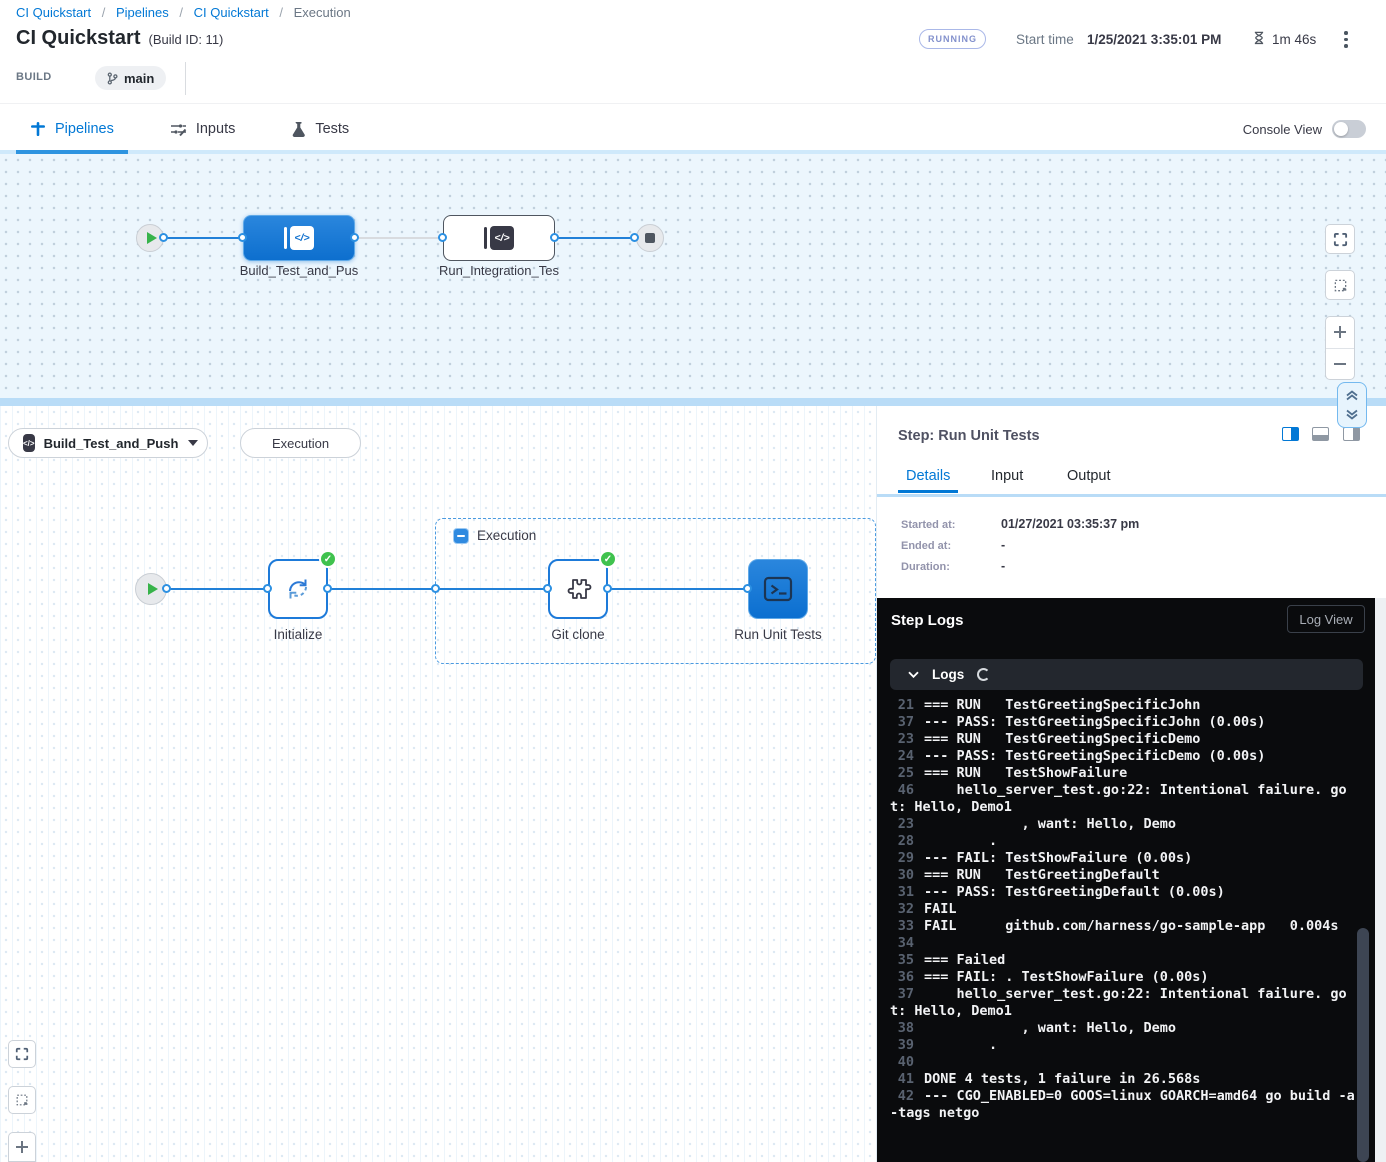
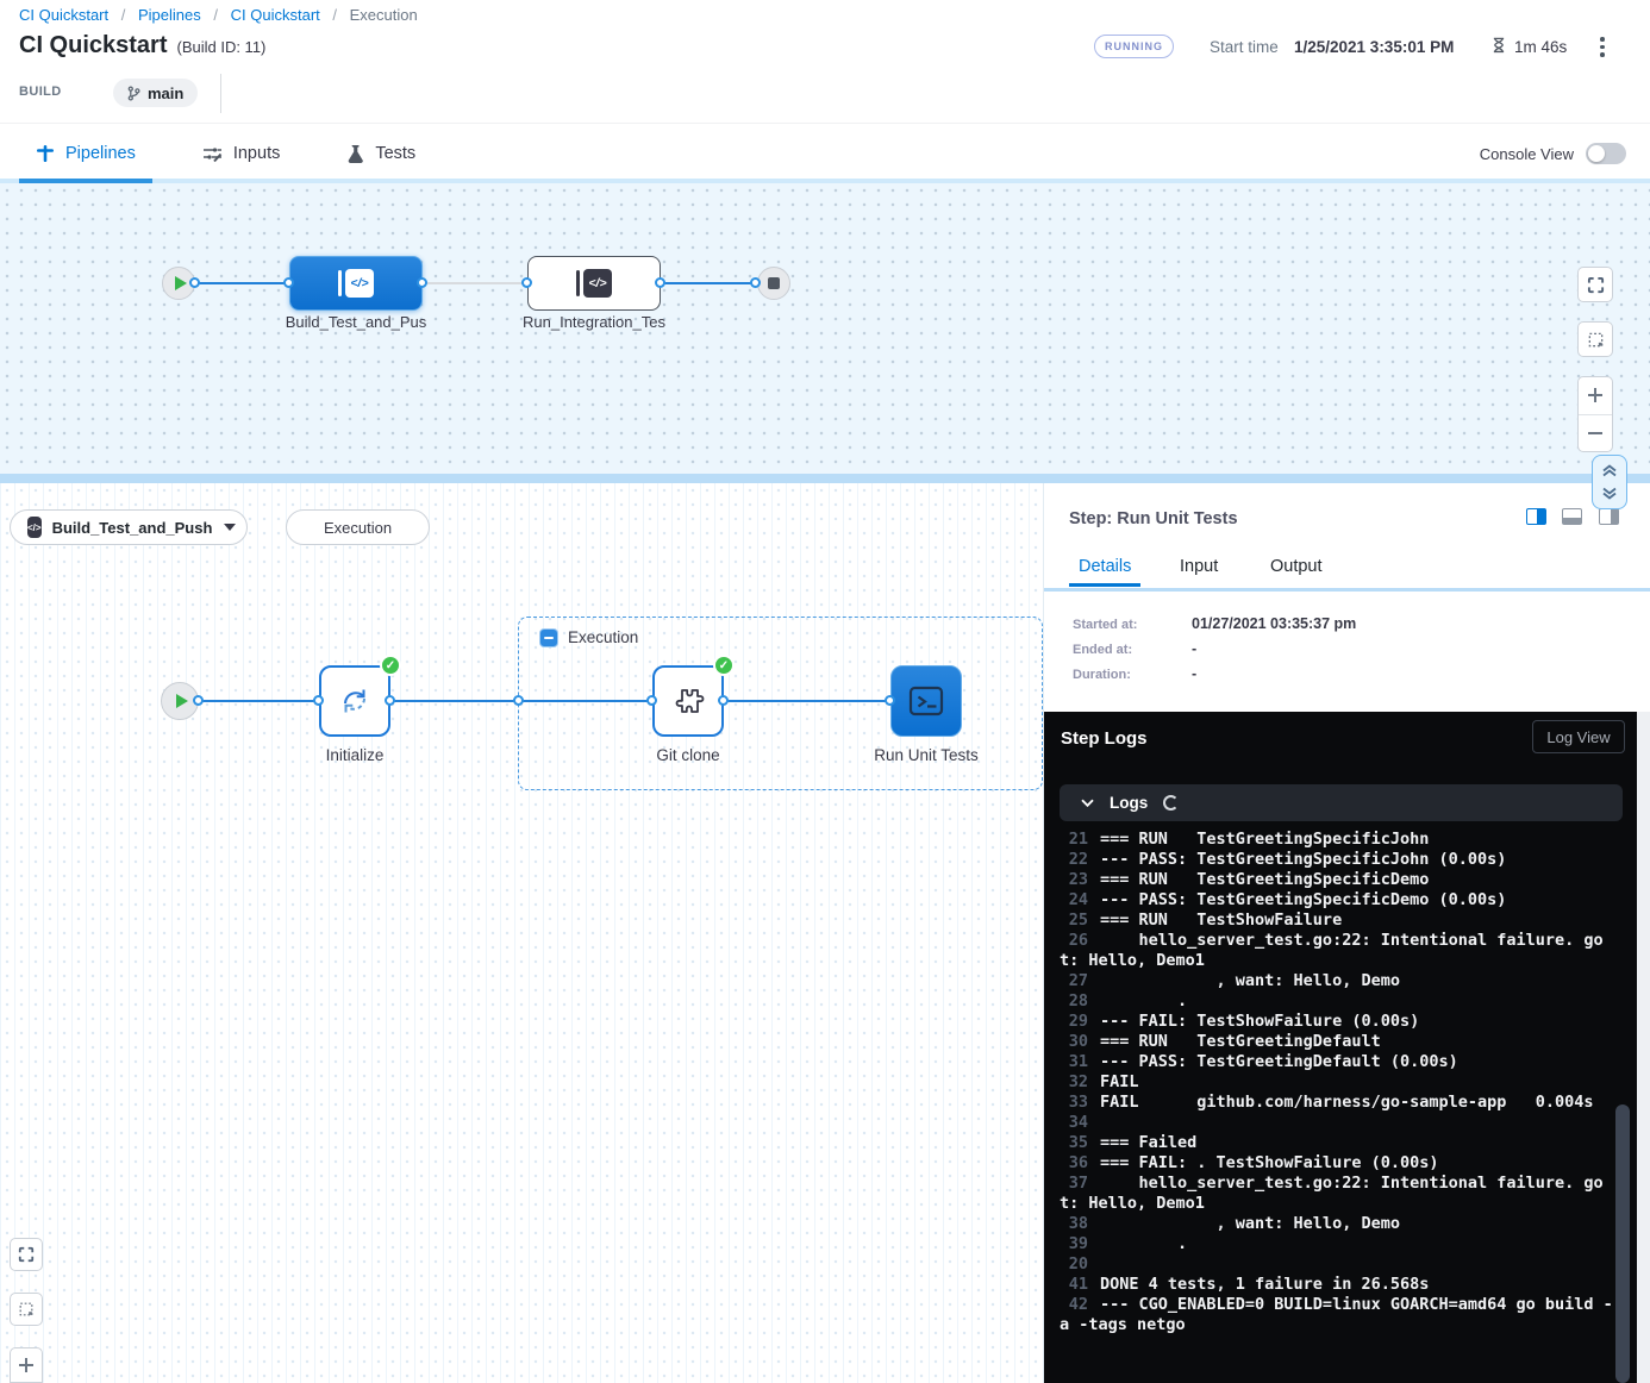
  CI Quickstart / Pipelines / CI Quickstart / Execution
  CI Quickstart (Build ID: 11)
  BUILD
  main
  RUNNING
  Start time
  1/25/2021 3:35:01 PM
  1m 46s
  Pipelines
  Inputs
  Tests
  Console View
  </>
  Build_Test_and_Pus
  </>
  Run_Integration_Tes
  </>
  Build_Test_and_Push
  Execution
  Execution
  ✓
  Initialize
  ✓
  Git clone
  Run Unit Tests
  Step: Run Unit Tests
  Details
  Input
  Output
  Started at:
  01/27/2021 03:35:37 pm
  Ended at:
  -
  Duration:
  -
  Step Logs
  Log View
  Logs
  21 === RUN TestGreetingSpecificJohn
- 37 --- PASS: TestGreetingSpecificJohn (0.00s)
+ 22 --- PASS: TestGreetingSpecificJohn (0.00s)
  23 === RUN TestGreetingSpecificDemo
  24 --- PASS: TestGreetingSpecificDemo (0.00s)
  25 === RUN TestShowFailure
- 46 hello_server_test.go:22: Intentional failure. got: Hello, Demo1
+ 26 hello_server_test.go:22: Intentional failure. got: Hello, Demo1
- 23 , want: Hello, Demo
+ 27 , want: Hello, Demo
  28 .
  29 --- FAIL: TestShowFailure (0.00s)
  30 === RUN TestGreetingDefault
  31 --- PASS: TestGreetingDefault (0.00s)
  32 FAIL
  33 FAIL github.com/harness/go-sample-app 0.004s
  34
  35 === Failed
  36 === FAIL: . TestShowFailure (0.00s)
  37 hello_server_test.go:22: Intentional failure. got: Hello, Demo1
  38 , want: Hello, Demo
  39 .
- 40
+ 20
  41 DONE 4 tests, 1 failure in 26.568s
- 42 --- CGO_ENABLED=0 GOOS=linux GOARCH=amd64 go build -a -tags netgo
+ 42 --- CGO_ENABLED=0 BUILD=linux GOARCH=amd64 go build -a -tags netgo
